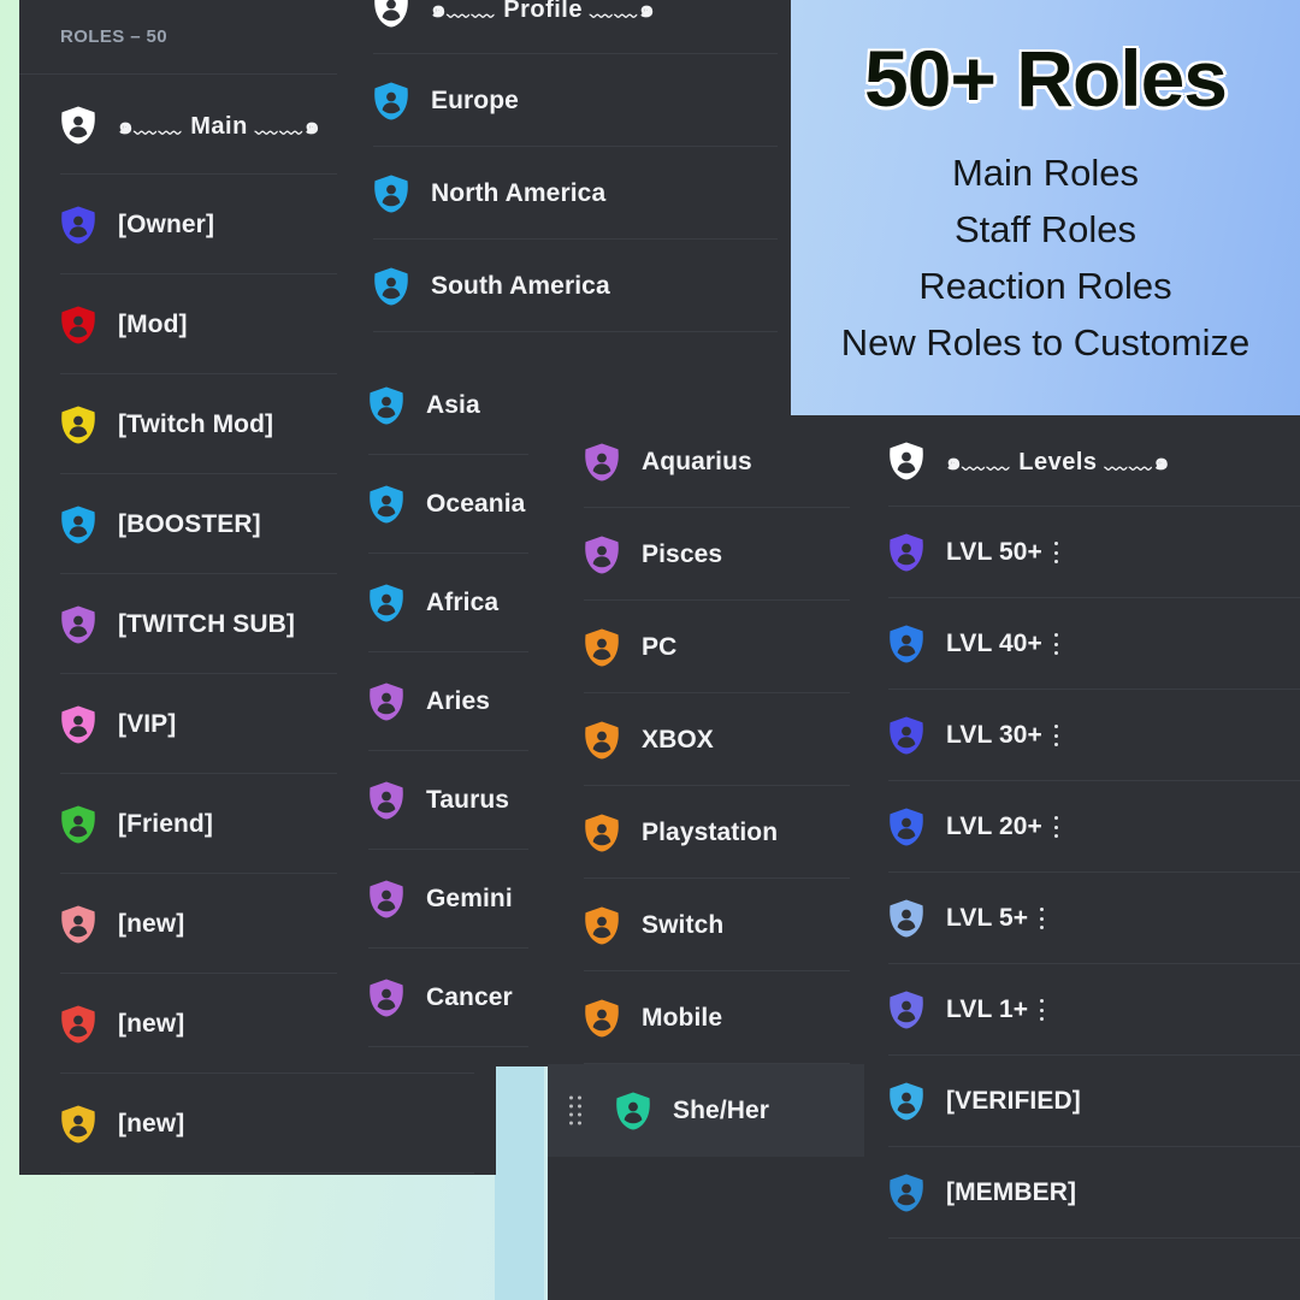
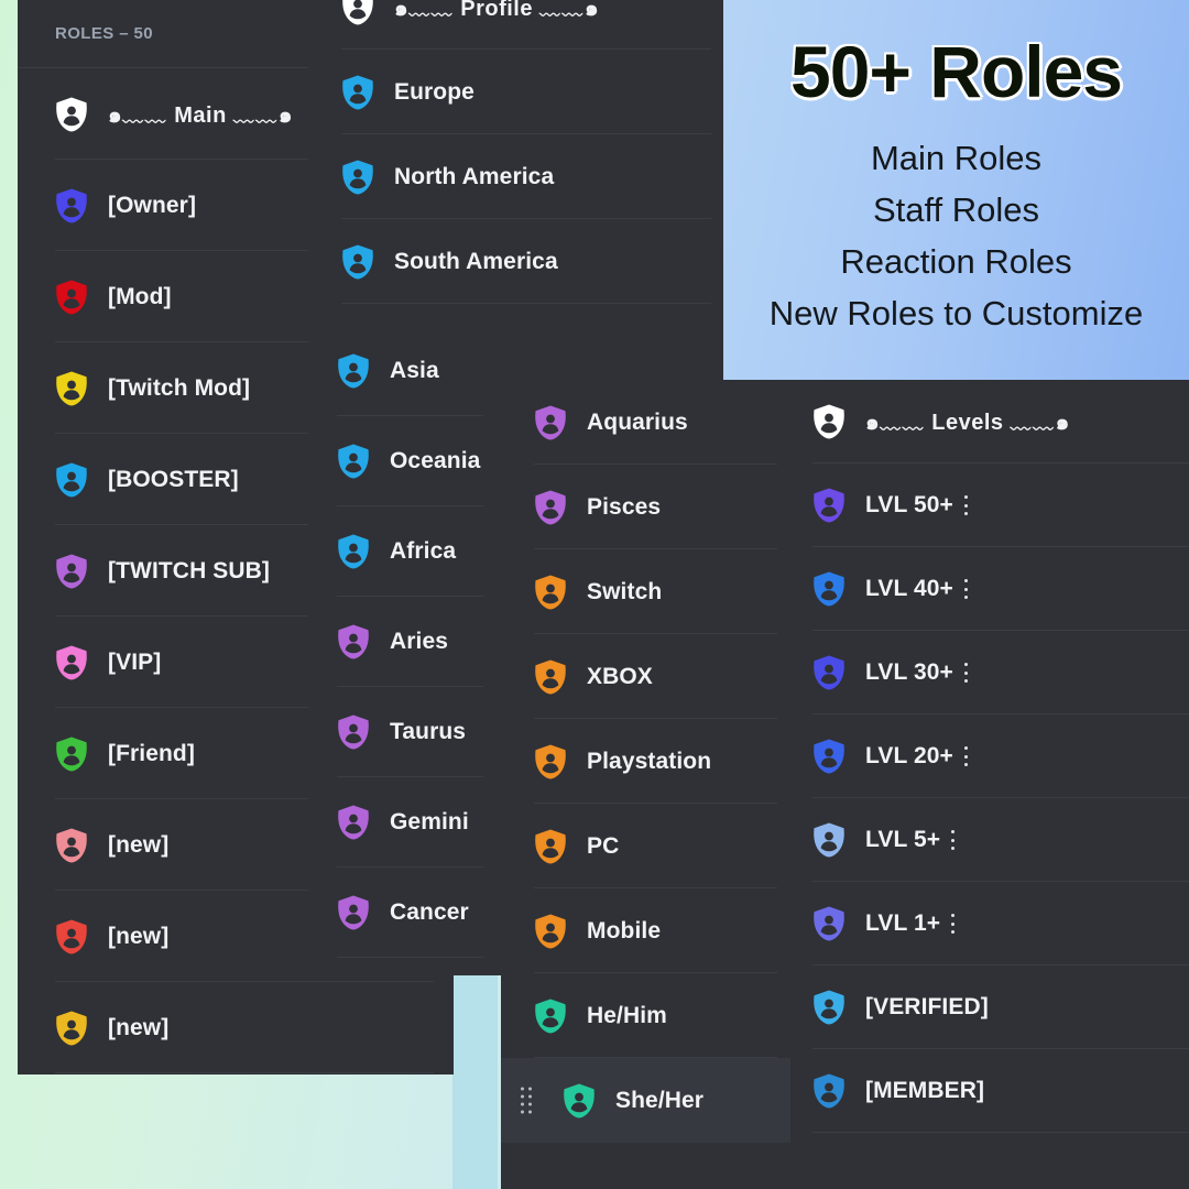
  ROLES – 50
  ๑﹏﹏ Main ﹏﹏๑
  [Owner]
  [Mod]
  [Twitch Mod]
  [BOOSTER]
  [TWITCH SUB]
  [VIP]
  [Friend]
  [new]
  [new]
  [new]
  ๑﹏﹏ Profile ﹏﹏๑
  Europe
  North America
  South America
  Asia
  Oceania
  Africa
  Aries
  Taurus
  Gemini
  Cancer
  Aquarius
  Pisces
- PC
+ Switch
  XBOX
  Playstation
- Switch
+ PC
  Mobile
+ He/Him
  She/Her
  ๑﹏﹏ Levels ﹏﹏๑
  LVL 50+
  LVL 40+
  LVL 30+
  LVL 20+
  LVL 5+
  LVL 1+
  [VERIFIED]
  [MEMBER]
  50+ Roles
  Main Roles
  Staff Roles
  Reaction Roles
  New Roles to Customize
